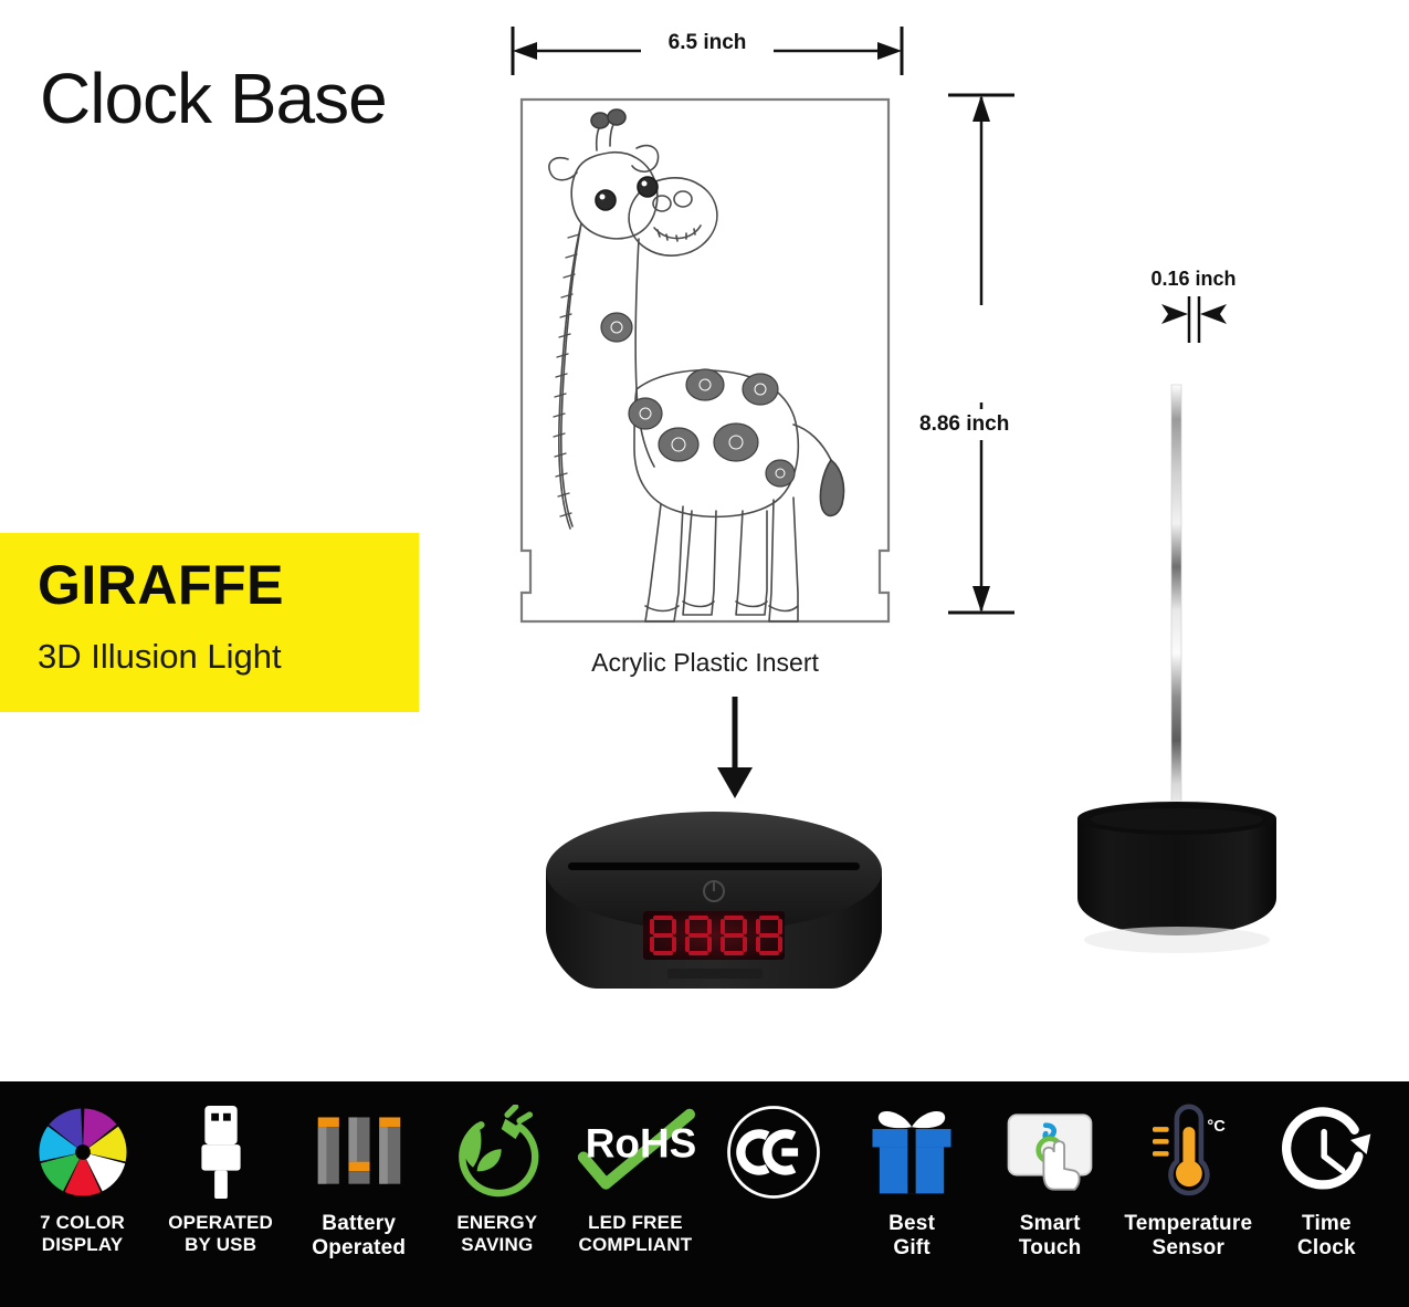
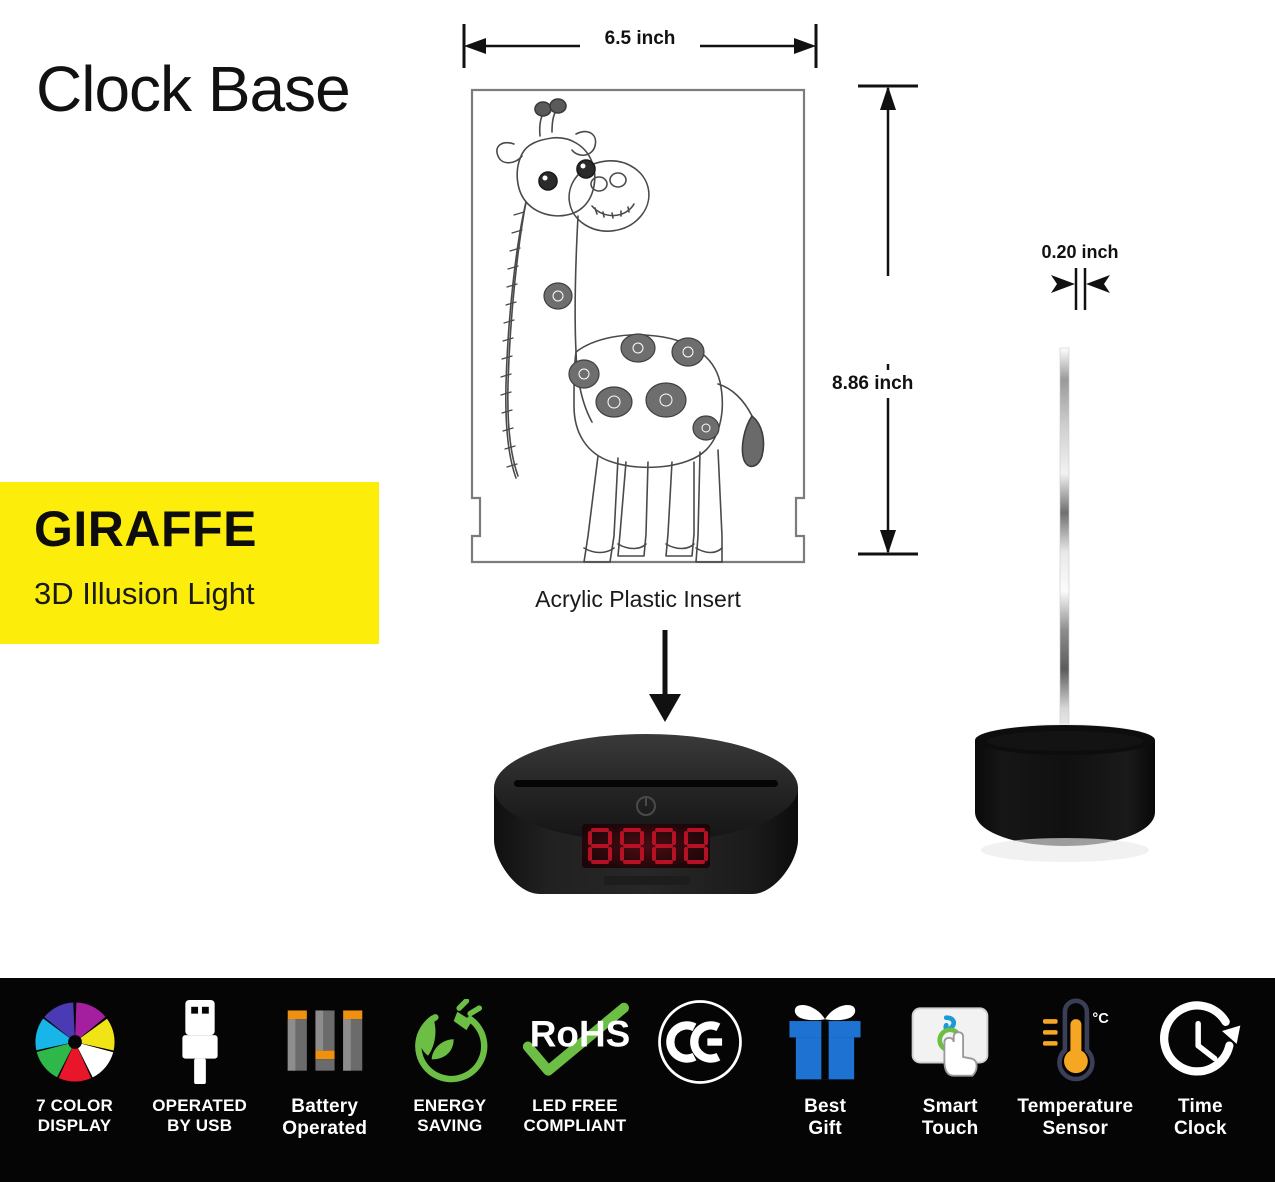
  Clock Base
  GIRAFFE
  3D Illusion Light
  6.5 inch
  8.86 inch
- 0.16 inch
+ 0.20 inch
  Acrylic Plastic Insert
  7 COLOR
  DISPLAY
  OPERATED
  BY USB
  Battery
  Operated
  ENERGY
  SAVING
  RoHS
  LED FREE
  COMPLIANT
  Best
  Gift
  Smart
  Touch
  °C
  Temperature
  Sensor
  Time
  Clock
